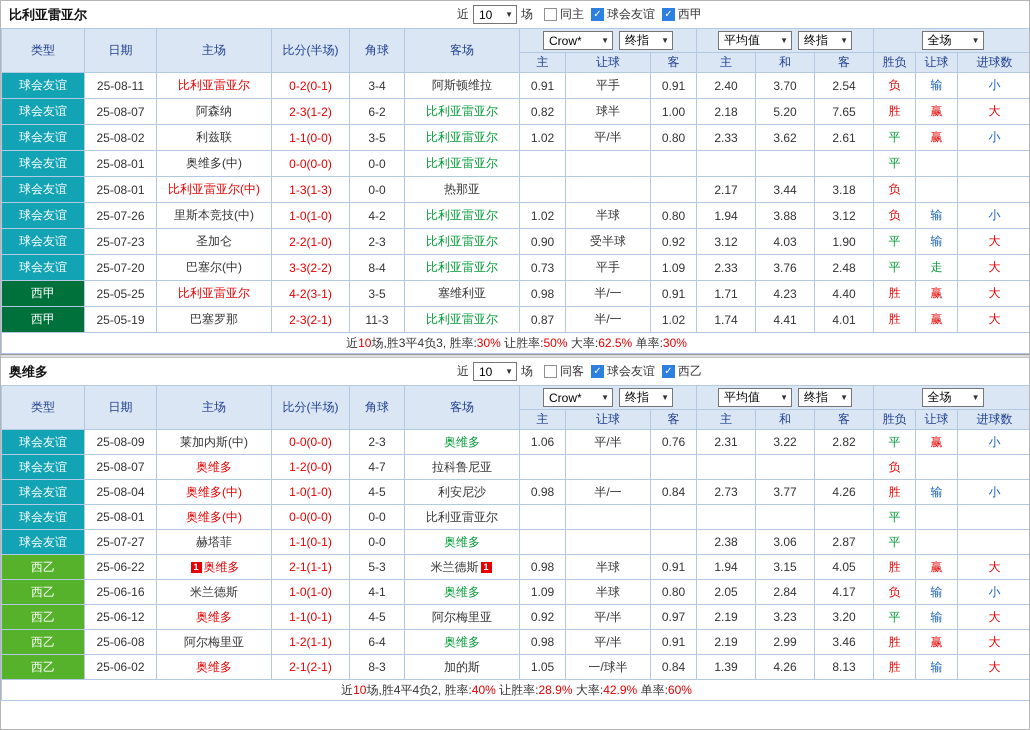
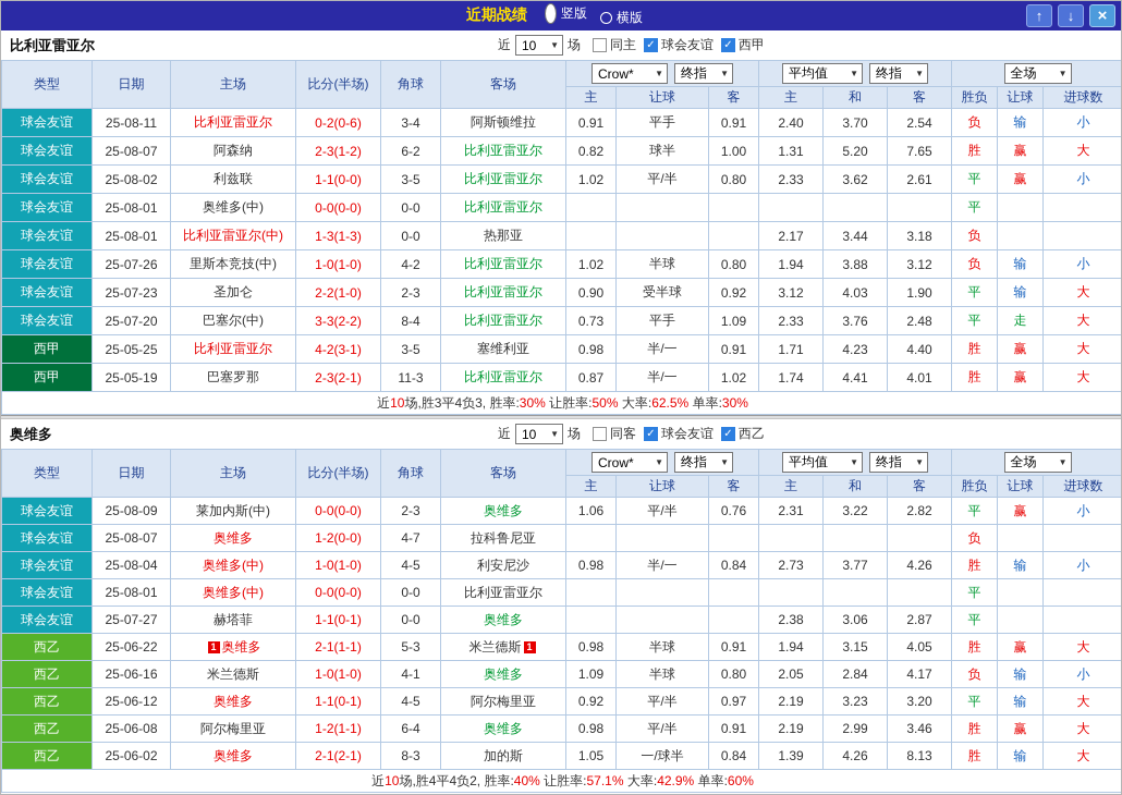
+ 近期战绩
+ 竖版
+ 横版
+ ↑
+ ↓
+ ×
  比利亚雷亚尔
  近
  10
  ▼
  场
  同主
  ✓
  球会友谊
  ✓
  西甲
  类型	日期	主场	比分(半场)	角球	客场	Crow* ▼ 终指 ▼	平均值 ▼ 终指 ▼	全场 ▼
  主	让球	客	主	和	客	胜负	让球	进球数
- 球会友谊	25-08-11	比利亚雷亚尔	0-2(0-1)	3-4	阿斯顿维拉	0.91	平手	0.91	2.40	3.70	2.54	负	输	小
+ 球会友谊	25-08-11	比利亚雷亚尔	0-2(0-6)	3-4	阿斯顿维拉	0.91	平手	0.91	2.40	3.70	2.54	负	输	小
- 球会友谊	25-08-07	阿森纳	2-3(1-2)	6-2	比利亚雷亚尔	0.82	球半	1.00	2.18	5.20	7.65	胜	赢	大
+ 球会友谊	25-08-07	阿森纳	2-3(1-2)	6-2	比利亚雷亚尔	0.82	球半	1.00	1.31	5.20	7.65	胜	赢	大
  球会友谊	25-08-02	利兹联	1-1(0-0)	3-5	比利亚雷亚尔	1.02	平/半	0.80	2.33	3.62	2.61	平	赢	小
  球会友谊	25-08-01	奥维多(中)	0-0(0-0)	0-0	比利亚雷亚尔							平
  球会友谊	25-08-01	比利亚雷亚尔(中)	1-3(1-3)	0-0	热那亚				2.17	3.44	3.18	负
  球会友谊	25-07-26	里斯本竞技(中)	1-0(1-0)	4-2	比利亚雷亚尔	1.02	半球	0.80	1.94	3.88	3.12	负	输	小
  球会友谊	25-07-23	圣加仑	2-2(1-0)	2-3	比利亚雷亚尔	0.90	受半球	0.92	3.12	4.03	1.90	平	输	大
  球会友谊	25-07-20	巴塞尔(中)	3-3(2-2)	8-4	比利亚雷亚尔	0.73	平手	1.09	2.33	3.76	2.48	平	走	大
  西甲	25-05-25	比利亚雷亚尔	4-2(3-1)	3-5	塞维利亚	0.98	半/一	0.91	1.71	4.23	4.40	胜	赢	大
  西甲	25-05-19	巴塞罗那	2-3(2-1)	11-3	比利亚雷亚尔	0.87	半/一	1.02	1.74	4.41	4.01	胜	赢	大
  近10场,胜3平4负3, 胜率:30% 让胜率:50% 大率:62.5% 单率:30%
  奥维多
  近
  10
  ▼
  场
  同客
  ✓
  球会友谊
  ✓
  西乙
  类型	日期	主场	比分(半场)	角球	客场	Crow* ▼ 终指 ▼	平均值 ▼ 终指 ▼	全场 ▼
  主	让球	客	主	和	客	胜负	让球	进球数
  球会友谊	25-08-09	莱加内斯(中)	0-0(0-0)	2-3	奥维多	1.06	平/半	0.76	2.31	3.22	2.82	平	赢	小
  球会友谊	25-08-07	奥维多	1-2(0-0)	4-7	拉科鲁尼亚							负
  球会友谊	25-08-04	奥维多(中)	1-0(1-0)	4-5	利安尼沙	0.98	半/一	0.84	2.73	3.77	4.26	胜	输	小
  球会友谊	25-08-01	奥维多(中)	0-0(0-0)	0-0	比利亚雷亚尔							平
  球会友谊	25-07-27	赫塔菲	1-1(0-1)	0-0	奥维多				2.38	3.06	2.87	平
  西乙	25-06-22	1 奥维多	2-1(1-1)	5-3	米兰德斯 1	0.98	半球	0.91	1.94	3.15	4.05	胜	赢	大
  西乙	25-06-16	米兰德斯	1-0(1-0)	4-1	奥维多	1.09	半球	0.80	2.05	2.84	4.17	负	输	小
  西乙	25-06-12	奥维多	1-1(0-1)	4-5	阿尔梅里亚	0.92	平/半	0.97	2.19	3.23	3.20	平	输	大
  西乙	25-06-08	阿尔梅里亚	1-2(1-1)	6-4	奥维多	0.98	平/半	0.91	2.19	2.99	3.46	胜	赢	大
  西乙	25-06-02	奥维多	2-1(2-1)	8-3	加的斯	1.05	一/球半	0.84	1.39	4.26	8.13	胜	输	大
- 近10场,胜4平4负2, 胜率:40% 让胜率:28.9% 大率:42.9% 单率:60%
+ 近10场,胜4平4负2, 胜率:40% 让胜率:57.1% 大率:42.9% 单率:60%
